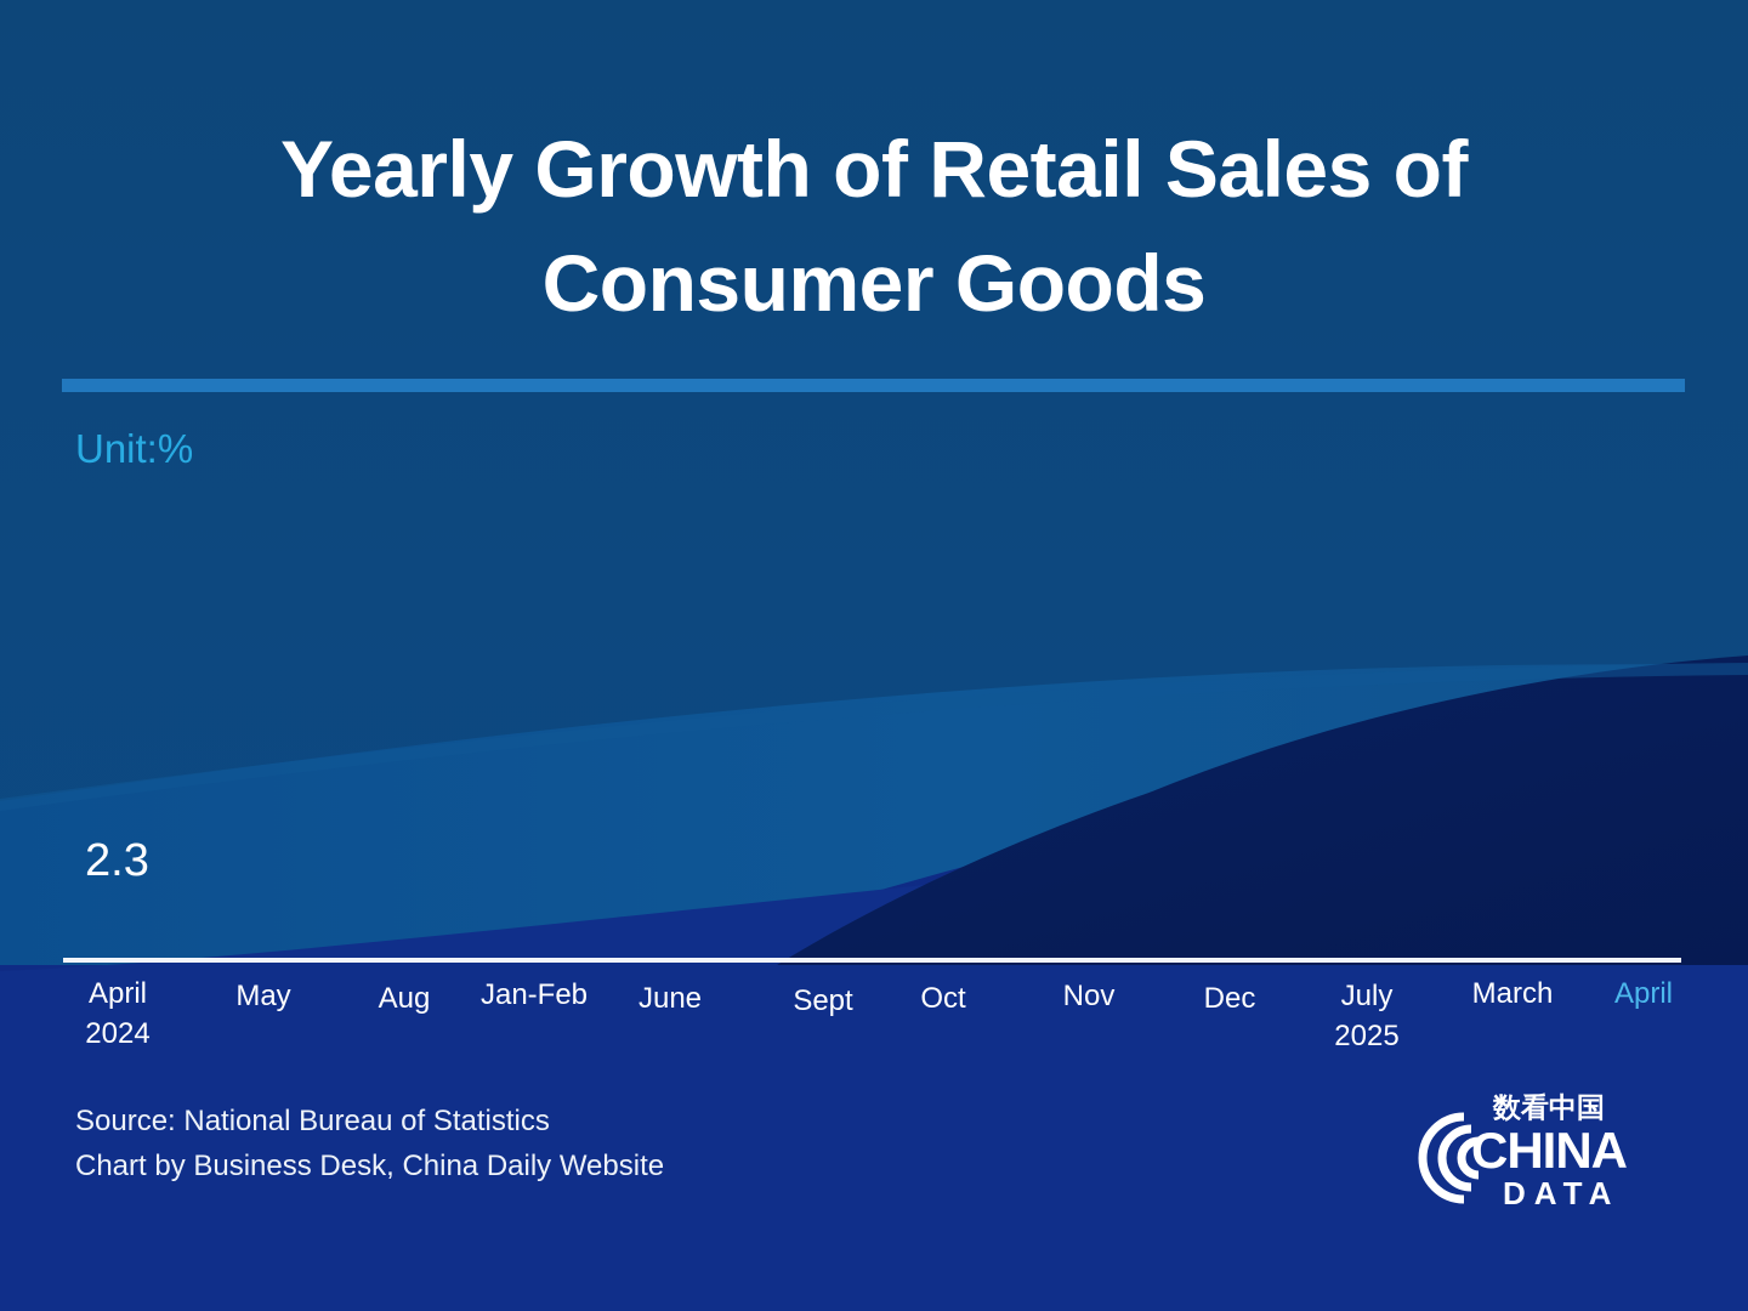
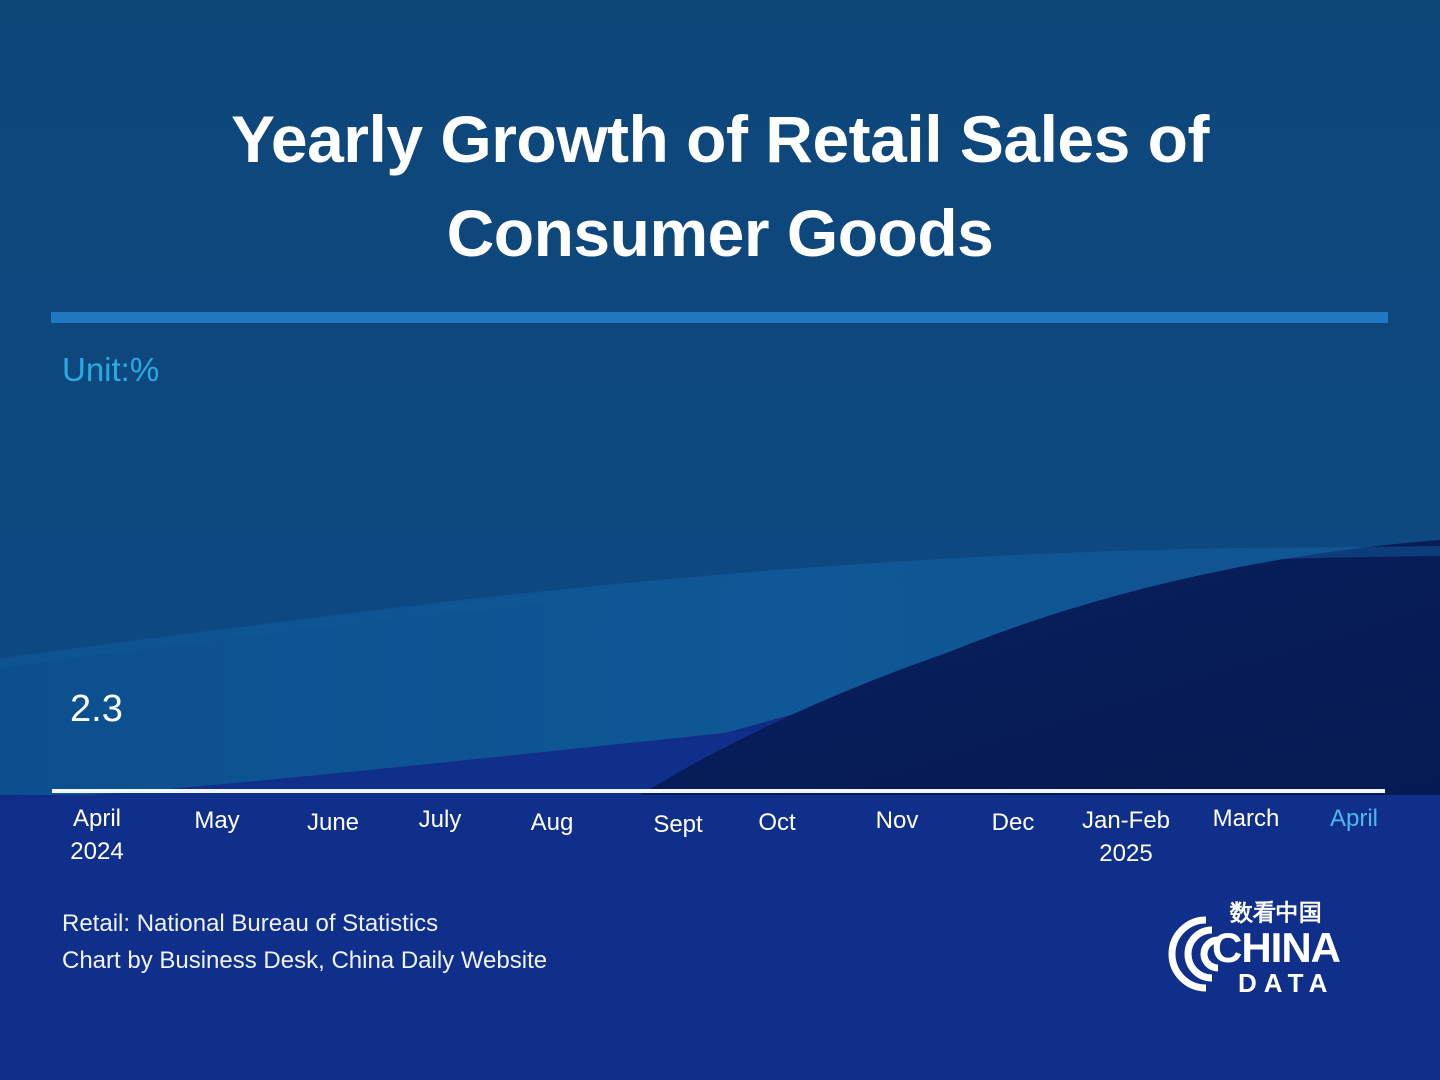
  Yearly Growth of Retail Sales of
  Consumer Goods
  Unit:%
  2.3
  April
  2024
  May
- Aug
+ June
- Jan-Feb
+ July
- June
+ Aug
  Sept
  Oct
  Nov
  Dec
- July
+ Jan-Feb
  2025
  March
  April
- Source: National Bureau of Statistics
+ Retail: National Bureau of Statistics
  Chart by Business Desk, China Daily Website
  数看中国
  CHINA
  DATA
